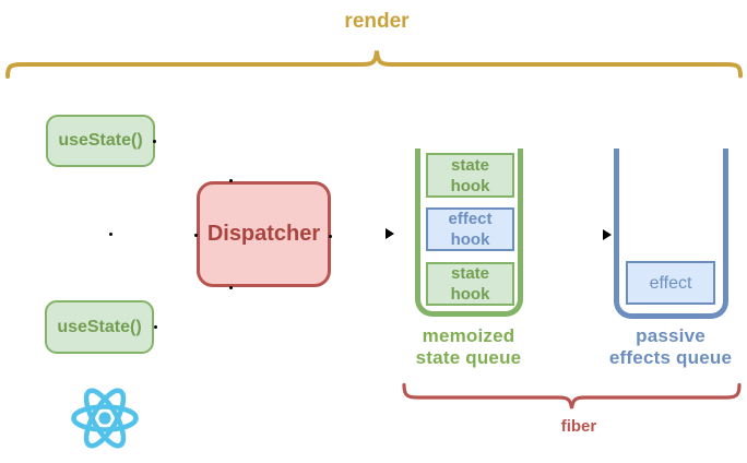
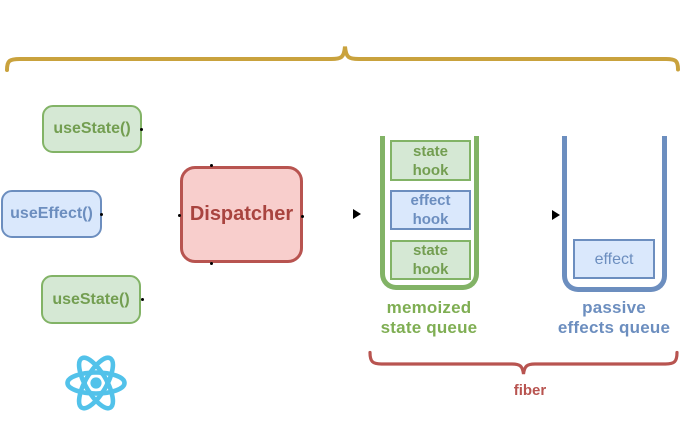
- render
  useState()
+ useEffect()
  useState()
  Dispatcher
  state hook
  effect hook
  state hook
  memoized
  state queue
  effect
  passive
  effects queue
  fiber
